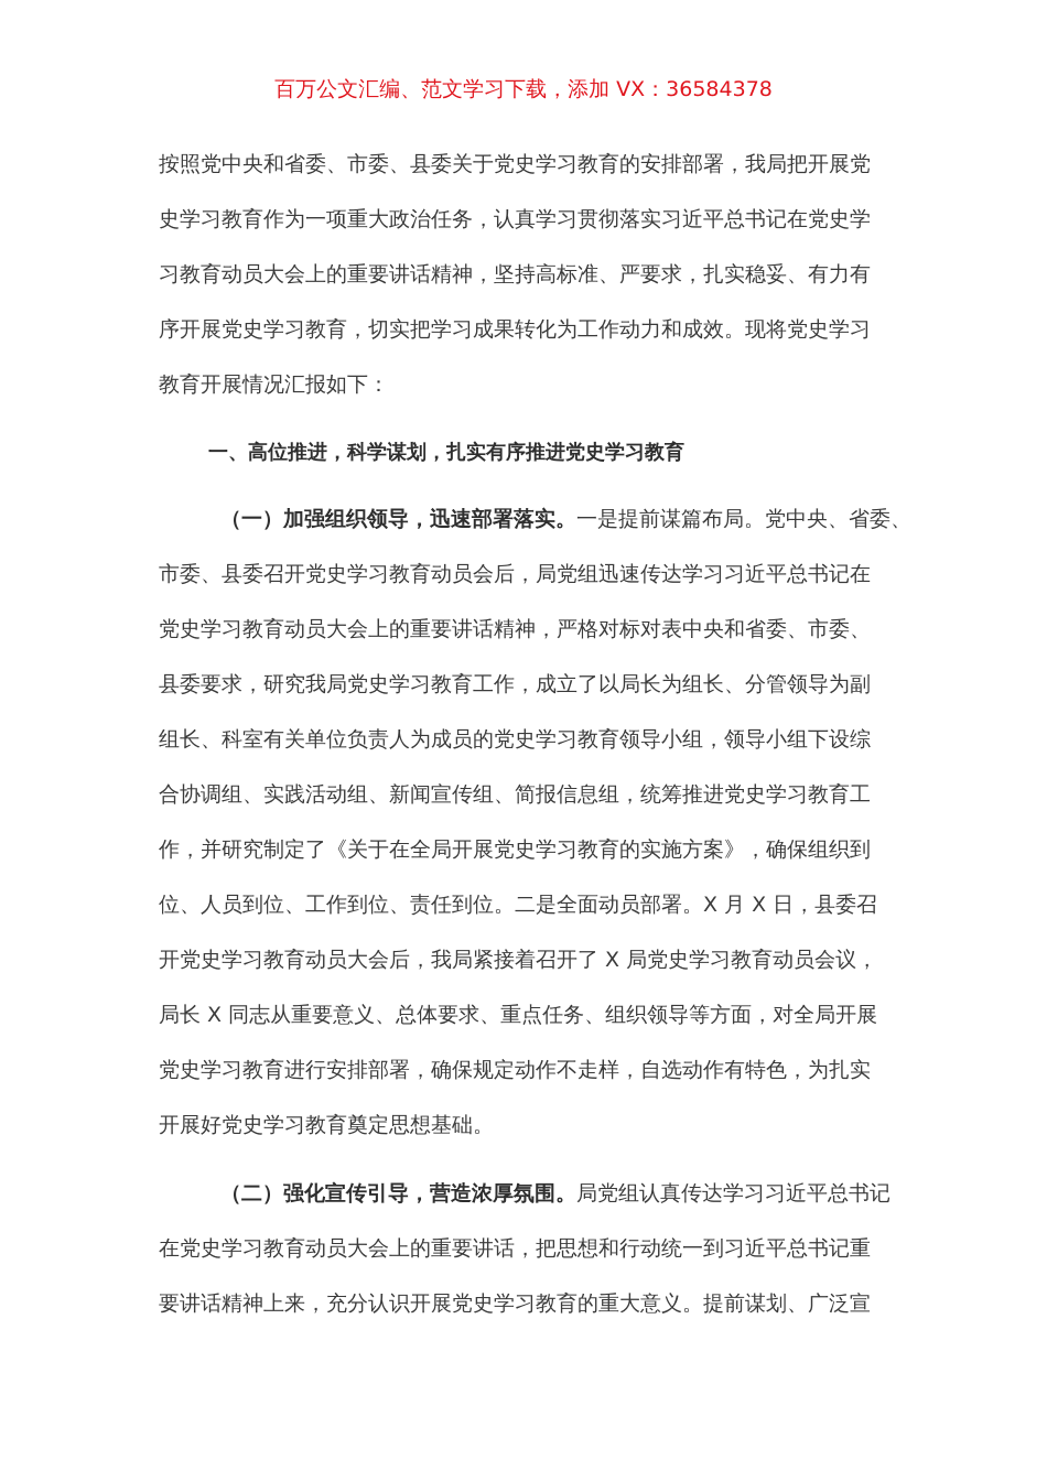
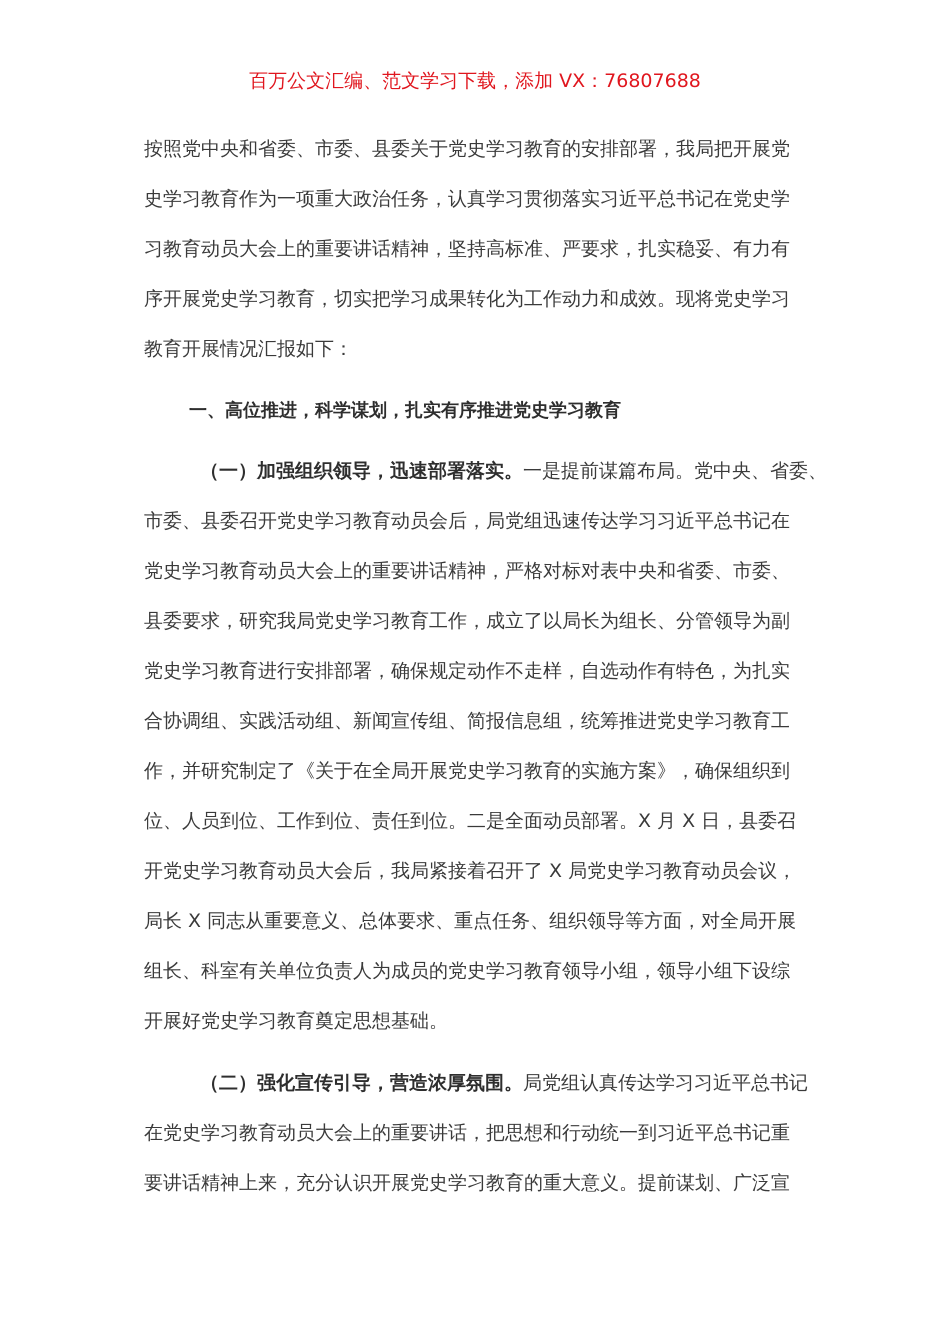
- 百万公文汇编、范文学习下载，添加 VX：36584378
+ 百万公文汇编、范文学习下载，添加 VX：76807688
  按照党中央和省委、市委、县委关于党史学习教育的安排部署，我局把开展党
  史学习教育作为一项重大政治任务，认真学习贯彻落实习近平总书记在党史学
  习教育动员大会上的重要讲话精神，坚持高标准、严要求，扎实稳妥、有力有
  序开展党史学习教育，切实把学习成果转化为工作动力和成效。现将党史学习
  教育开展情况汇报如下：
  一、高位推进，科学谋划，扎实有序推进党史学习教育
  （一）加强组织领导，迅速部署落实。一是提前谋篇布局。党中央、省委、
  市委、县委召开党史学习教育动员会后，局党组迅速传达学习习近平总书记在
  党史学习教育动员大会上的重要讲话精神，严格对标对表中央和省委、市委、
  县委要求，研究我局党史学习教育工作，成立了以局长为组长、分管领导为副
- 组长、科室有关单位负责人为成员的党史学习教育领导小组，领导小组下设综
+ 党史学习教育进行安排部署，确保规定动作不走样，自选动作有特色，为扎实
  合协调组、实践活动组、新闻宣传组、简报信息组，统筹推进党史学习教育工
  作，并研究制定了《关于在全局开展党史学习教育的实施方案》，确保组织到
  位、人员到位、工作到位、责任到位。二是全面动员部署。X 月 X 日，县委召
  开党史学习教育动员大会后，我局紧接着召开了 X 局党史学习教育动员会议，
  局长 X 同志从重要意义、总体要求、重点任务、组织领导等方面，对全局开展
- 党史学习教育进行安排部署，确保规定动作不走样，自选动作有特色，为扎实
+ 组长、科室有关单位负责人为成员的党史学习教育领导小组，领导小组下设综
  开展好党史学习教育奠定思想基础。
  （二）强化宣传引导，营造浓厚氛围。局党组认真传达学习习近平总书记
  在党史学习教育动员大会上的重要讲话，把思想和行动统一到习近平总书记重
  要讲话精神上来，充分认识开展党史学习教育的重大意义。提前谋划、广泛宣
